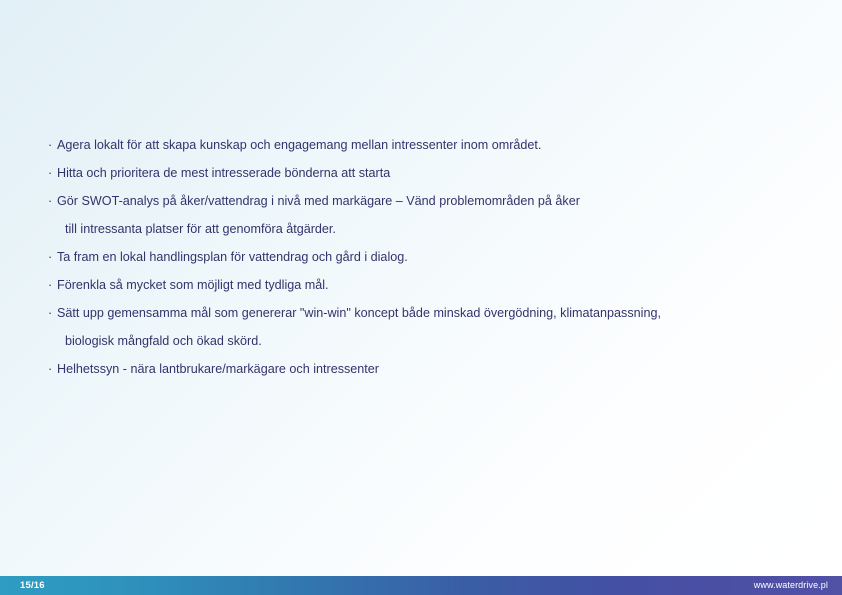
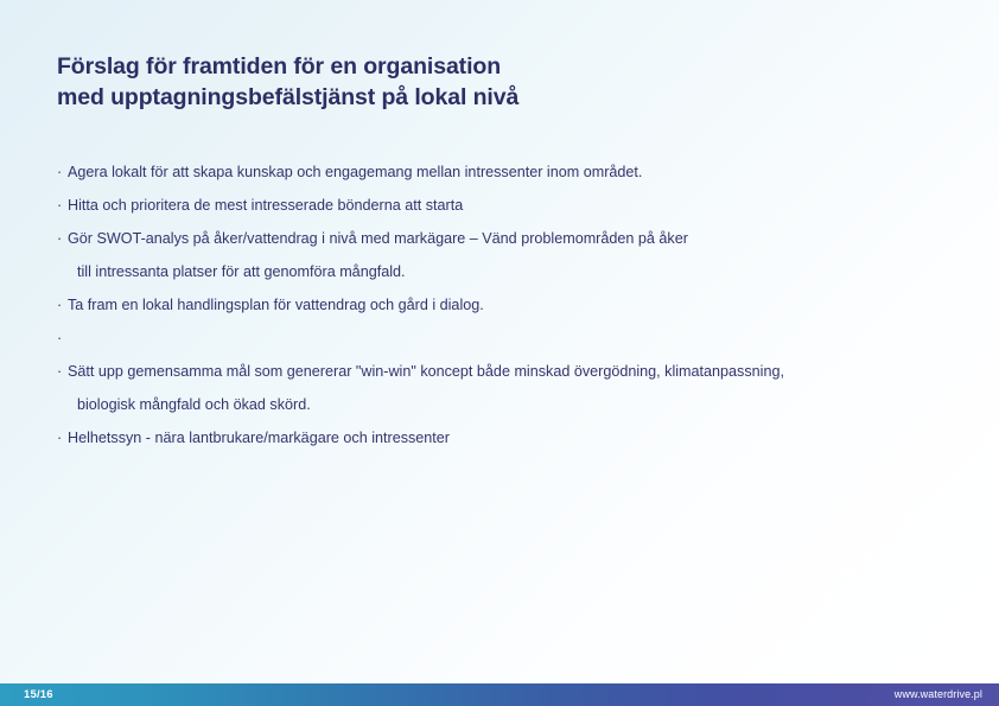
+ Förslag för framtiden för en organisation
+ med upptagningsbefälstjänst på lokal nivå
  ·
  Agera lokalt för att skapa kunskap och engagemang mellan intressenter inom området.
  ·
  Hitta och prioritera de mest intresserade bönderna att starta
  ·
  Gör SWOT-analys på åker/vattendrag i nivå med markägare – Vänd problemområden på åker
- till intressanta platser för att genomföra åtgärder.
+ till intressanta platser för att genomföra mångfald.
  ·
  Ta fram en lokal handlingsplan för vattendrag och gård i dialog.
  ·
- Förenkla så mycket som möjligt med tydliga mål.
  ·
  Sätt upp gemensamma mål som genererar "win-win" koncept både minskad övergödning, klimatanpassning,
  biologisk mångfald och ökad skörd.
  ·
  Helhetssyn - nära lantbrukare/markägare och intressenter
  15/16
  www.waterdrive.pl
